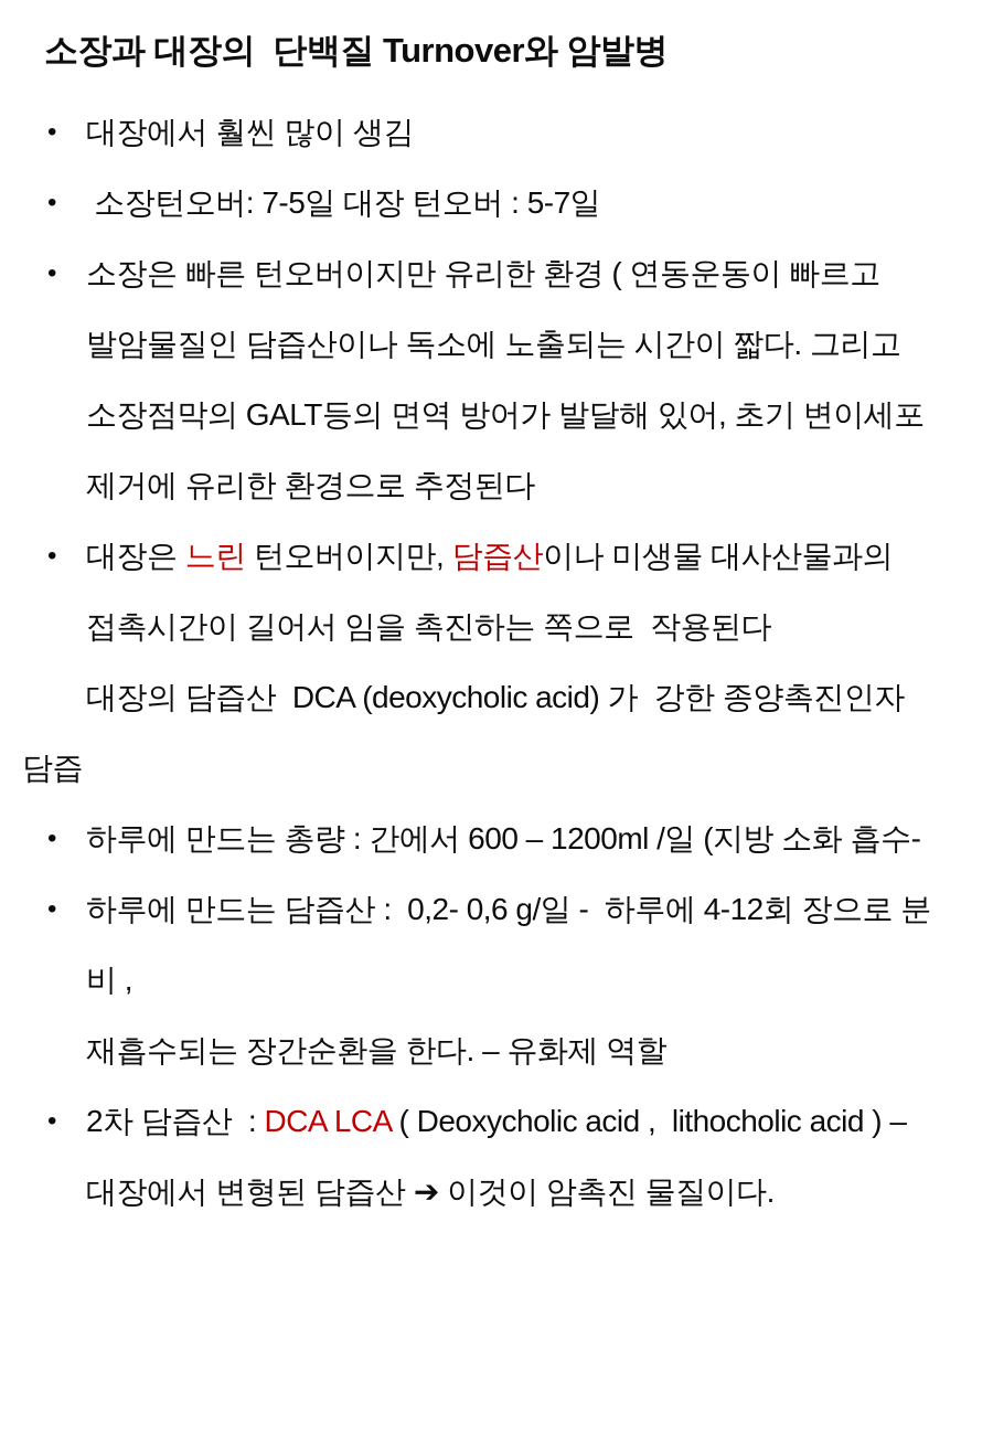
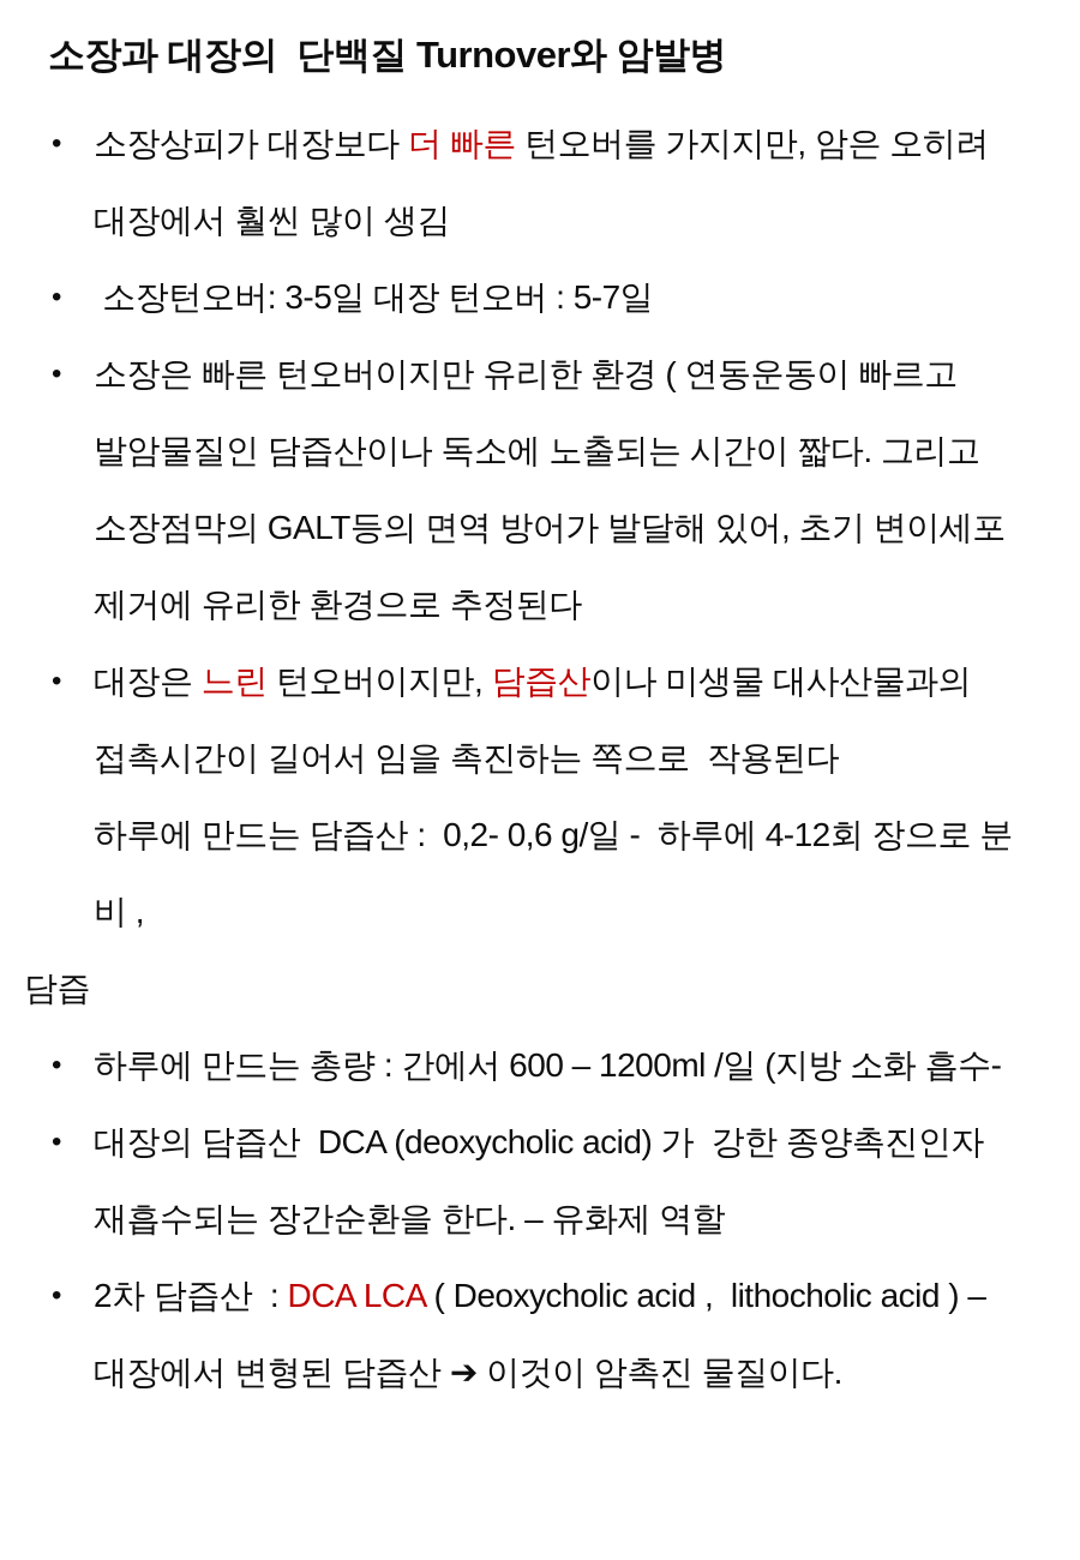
  소장과 대장의 단백질 Turnover와 암발병
  •
+ 소장상피가 대장보다 더 빠른 턴오버를 가지지만, 암은 오히려
  대장에서 훨씬 많이 생김
  •
- 소장턴오버: 7-5일 대장 턴오버 : 5-7일
+ 소장턴오버: 3-5일 대장 턴오버 : 5-7일
  •
  소장은 빠른 턴오버이지만 유리한 환경 ( 연동운동이 빠르고
  발암물질인 담즙산이나 독소에 노출되는 시간이 짧다. 그리고
  소장점막의 GALT등의 면역 방어가 발달해 있어, 초기 변이세포
  제거에 유리한 환경으로 추정된다
  •
  대장은 느린 턴오버이지만, 담즙산이나 미생물 대사산물과의
  접촉시간이 길어서 임을 촉진하는 쪽으로 작용된다
- 대장의 담즙산 DCA (deoxycholic acid) 가 강한 종양촉진인자
+ 하루에 만드는 담즙산 : 0,2- 0,6 g/일 - 하루에 4-12회 장으로 분비 ,
  담즙
  •
  하루에 만드는 총량 : 간에서 600 – 1200ml /일 (지방 소화 흡수-
  •
- 하루에 만드는 담즙산 : 0,2- 0,6 g/일 - 하루에 4-12회 장으로 분비 ,
+ 대장의 담즙산 DCA (deoxycholic acid) 가 강한 종양촉진인자
  재흡수되는 장간순환을 한다. – 유화제 역할
  •
  2차 담즙산 : DCA LCA ( Deoxycholic acid , lithocholic acid ) –
  대장에서 변형된 담즙산 ➔ 이것이 암촉진 물질이다.
